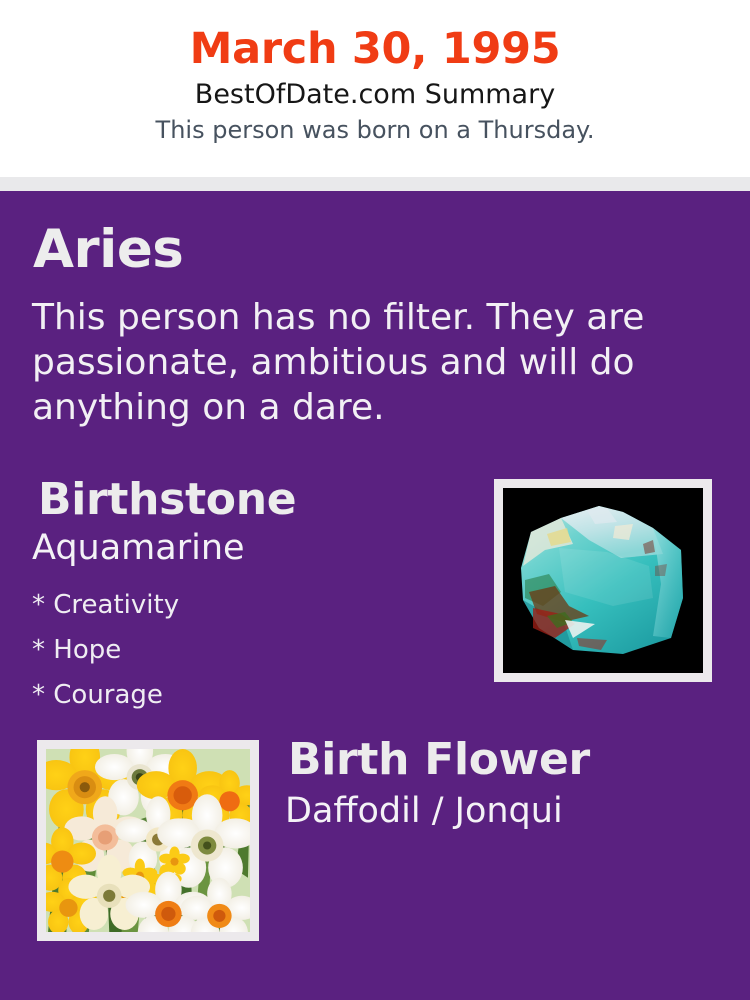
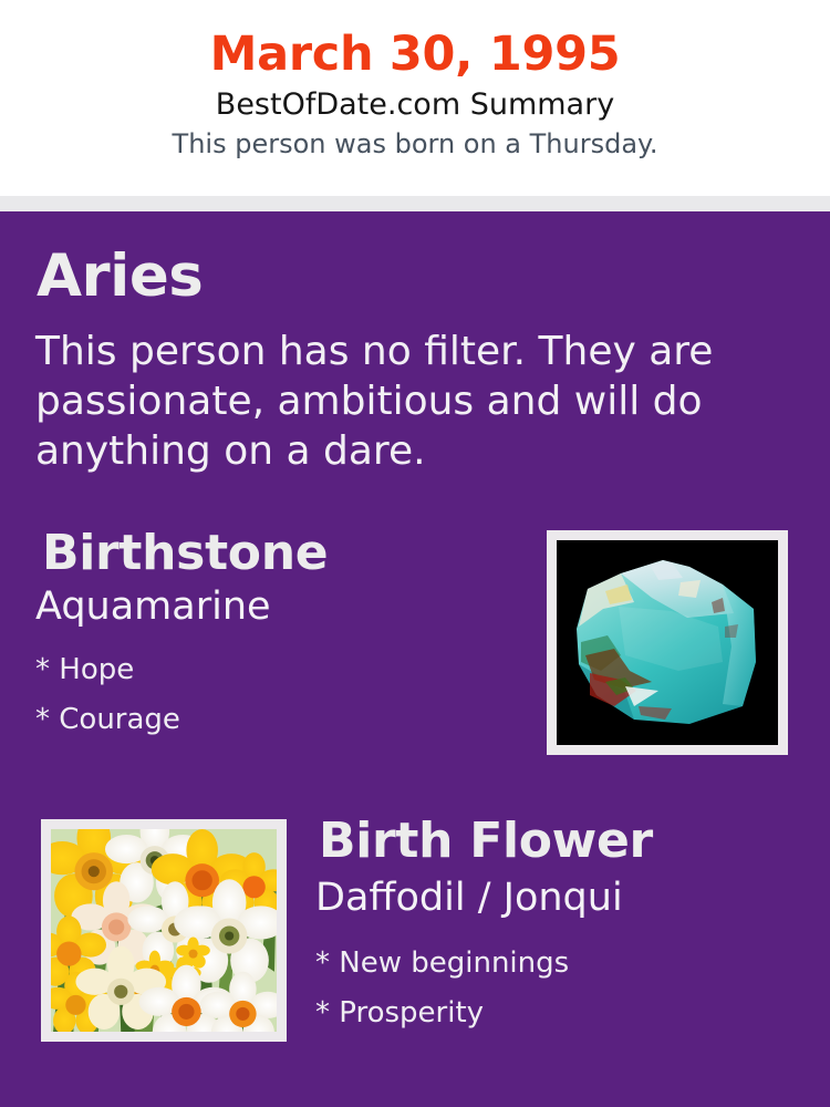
  March 30, 1995
  BestOfDate.com Summary
  This person was born on a Thursday.
  Aries
  This person has no filter. They are passionate, ambitious and will do anything on a dare.
  Birthstone
  Aquamarine
- * Creativity
  * Hope
  * Courage
  Birth Flower
  Daffodil / Jonqui
+ * New beginnings
+ * Prosperity
